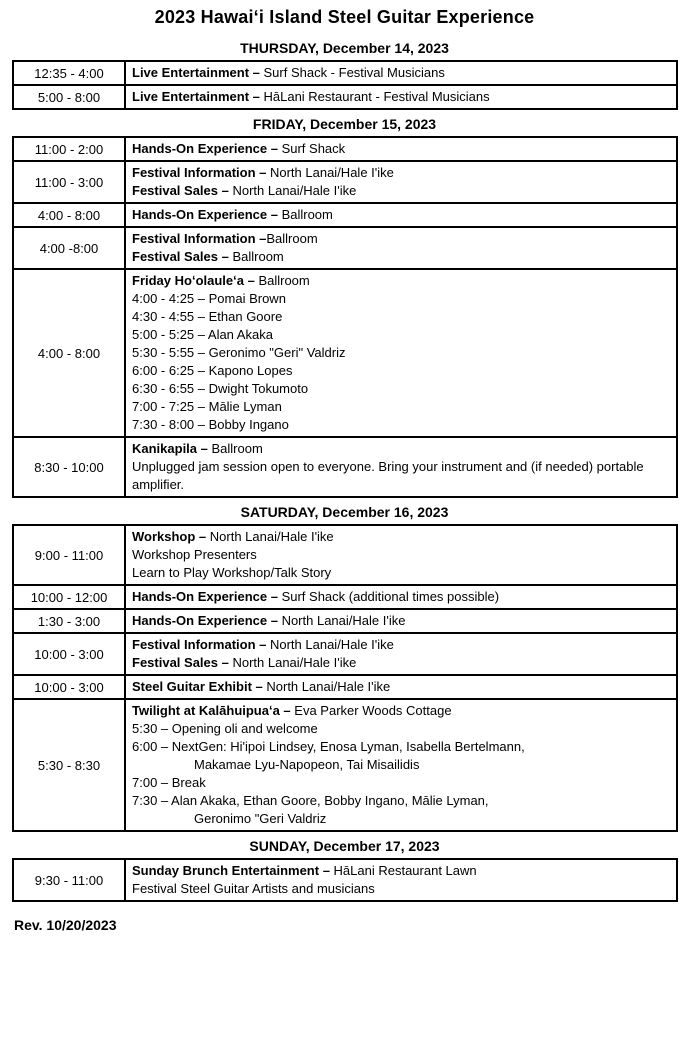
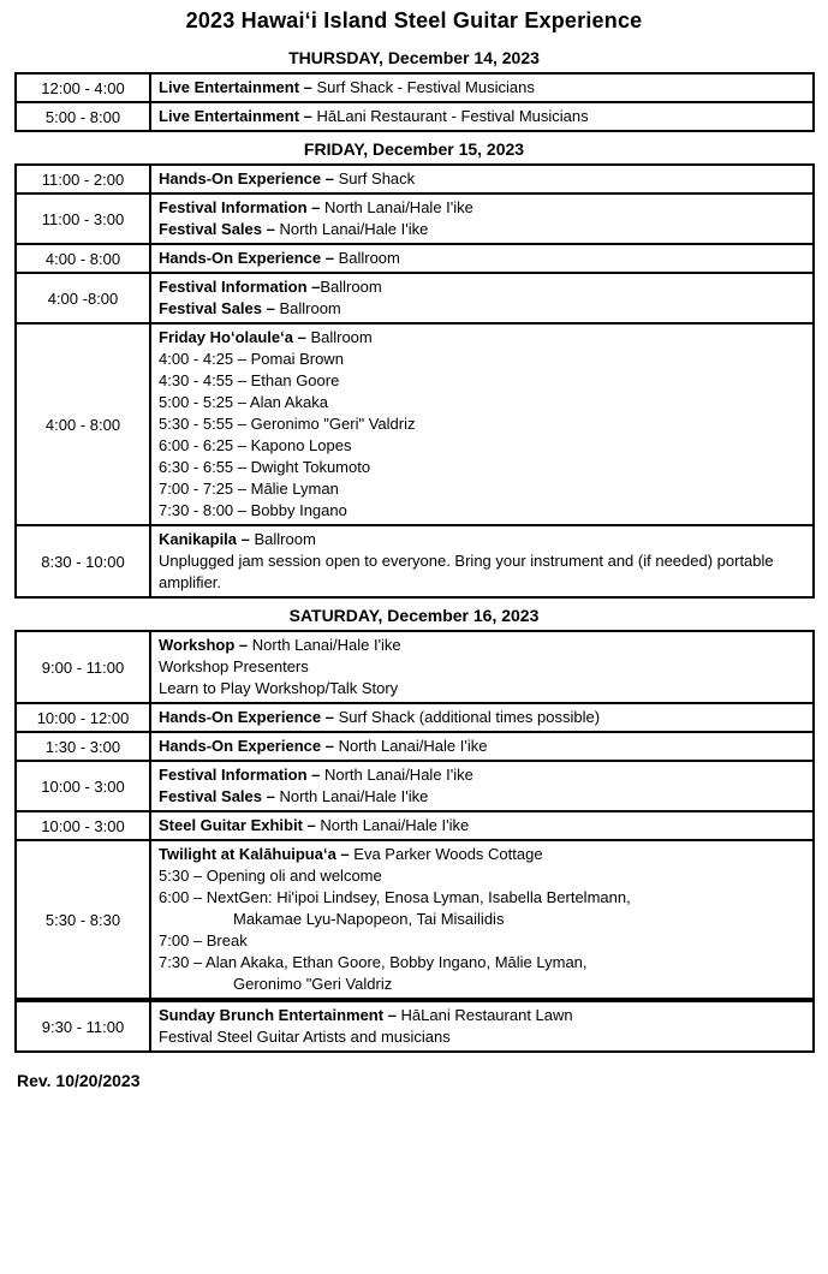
  2023 Hawaiʻi Island Steel Guitar Experience
  THURSDAY, December 14, 2023
- 12:35 - 4:00	Live Entertainment – Surf Shack - Festival Musicians
+ 12:00 - 4:00	Live Entertainment – Surf Shack - Festival Musicians
  5:00 - 8:00	Live Entertainment – HāLani Restaurant - Festival Musicians
  FRIDAY, December 15, 2023
  11:00 - 2:00	Hands-On Experience – Surf Shack
  11:00 - 3:00	Festival Information – North Lanai/Hale I'ikeFestival Sales – North Lanai/Hale I'ike
  4:00 - 8:00	Hands-On Experience – Ballroom
  4:00 -8:00	Festival Information –BallroomFestival Sales – Ballroom
  4:00 - 8:00	Friday Hoʻolauleʻa – Ballroom4:00 - 4:25 – Pomai Brown4:30 - 4:55 – Ethan Goore5:00 - 5:25 – Alan Akaka5:30 - 5:55 – Geronimo "Geri" Valdriz6:00 - 6:25 – Kapono Lopes6:30 - 6:55 – Dwight Tokumoto7:00 - 7:25 – Mālie Lyman7:30 - 8:00 – Bobby Ingano
  8:30 - 10:00	Kanikapila – BallroomUnplugged jam session open to everyone. Bring your instrument and (if needed) portable amplifier.
  SATURDAY, December 16, 2023
  9:00 - 11:00	Workshop – North Lanai/Hale I'ikeWorkshop PresentersLearn to Play Workshop/Talk Story
  10:00 - 12:00	Hands-On Experience – Surf Shack (additional times possible)
  1:30 - 3:00	Hands-On Experience – North Lanai/Hale I'ike
  10:00 - 3:00	Festival Information – North Lanai/Hale I'ikeFestival Sales – North Lanai/Hale I'ike
  10:00 - 3:00	Steel Guitar Exhibit – North Lanai/Hale I'ike
  5:30 - 8:30	Twilight at Kalāhuipuaʻa – Eva Parker Woods Cottage5:30 – Opening oli and welcome6:00 – NextGen: Hi'ipoi Lindsey, Enosa Lyman, Isabella Bertelmann,Makamae Lyu-Napopeon, Tai Misailidis7:00 – Break7:30 – Alan Akaka, Ethan Goore, Bobby Ingano, Mālie Lyman,Geronimo "Geri Valdriz
- SUNDAY, December 17, 2023
  9:30 - 11:00	Sunday Brunch Entertainment – HāLani Restaurant LawnFestival Steel Guitar Artists and musicians
  Rev. 10/20/2023
